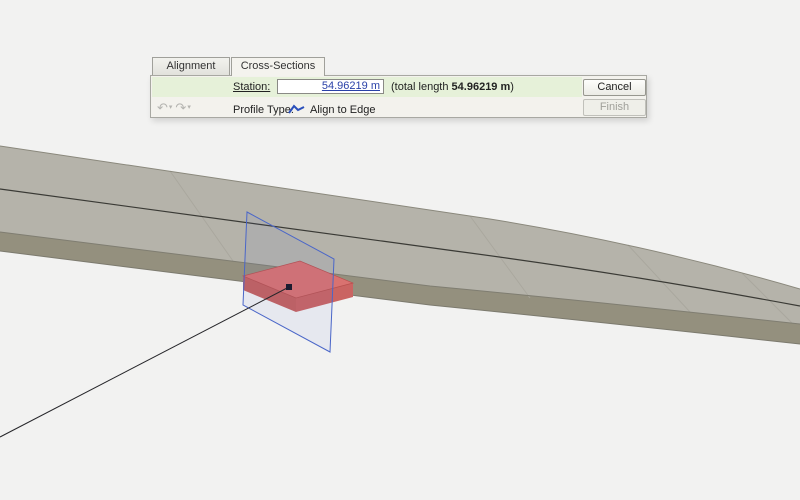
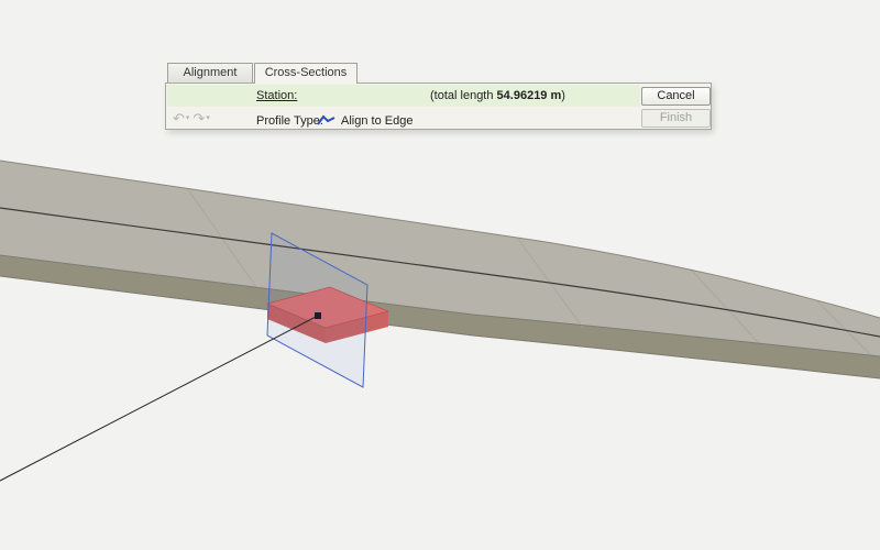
  Alignment
  Cross-Sections
  Station:
- 54.96219 m
  (total length 54.96219 m)
  Cancel
  Profile Type:
  Align to Edge
  Finish
